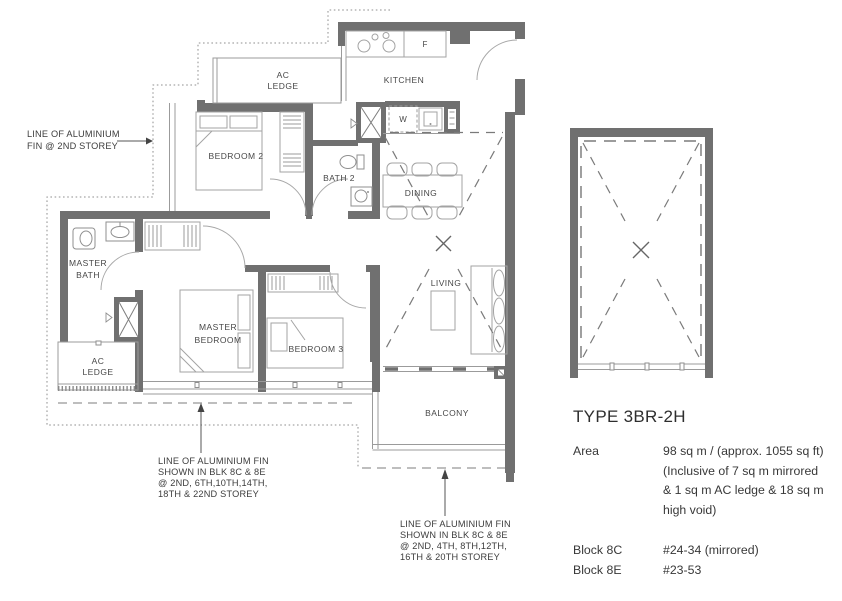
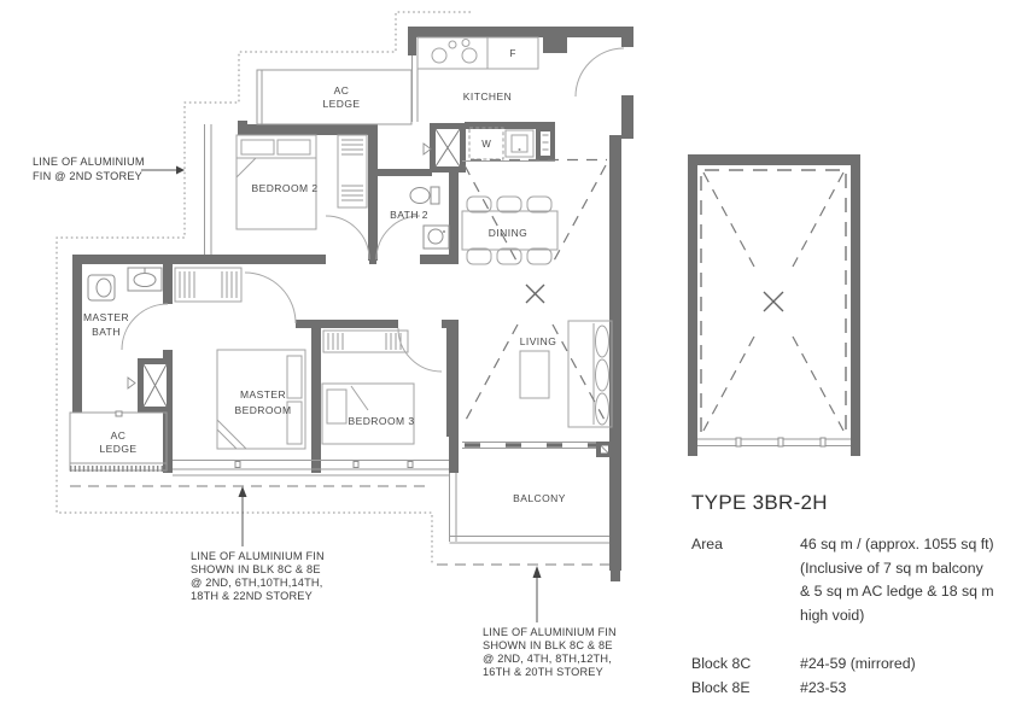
  AC
  LEDGE
  KITCHEN
  F
  W
  BEDROOM 2
  BATH 2
  DINING
  LIVING
  MASTER
  BATH
  MASTER
  BEDROOM
  BEDROOM 3
  AC
  LEDGE
  BALCONY
  LINE OF ALUMINIUM
  FIN @ 2ND STOREY
  LINE OF ALUMINIUM FIN
  SHOWN IN BLK 8C & 8E
  @ 2ND, 6TH,10TH,14TH,
  18TH & 22ND STOREY
  LINE OF ALUMINIUM FIN
  SHOWN IN BLK 8C & 8E
  @ 2ND, 4TH, 8TH,12TH,
  16TH & 20TH STOREY
  TYPE 3BR-2H
  Area
- 98 sq m / (approx. 1055 sq ft)
+ 46 sq m / (approx. 1055 sq ft)
- (Inclusive of 7 sq m mirrored
+ (Inclusive of 7 sq m balcony
- & 1 sq m AC ledge & 18 sq m
+ & 5 sq m AC ledge & 18 sq m
  high void)
  Block 8C
- #24-34 (mirrored)
+ #24-59 (mirrored)
  Block 8E
  #23-53
